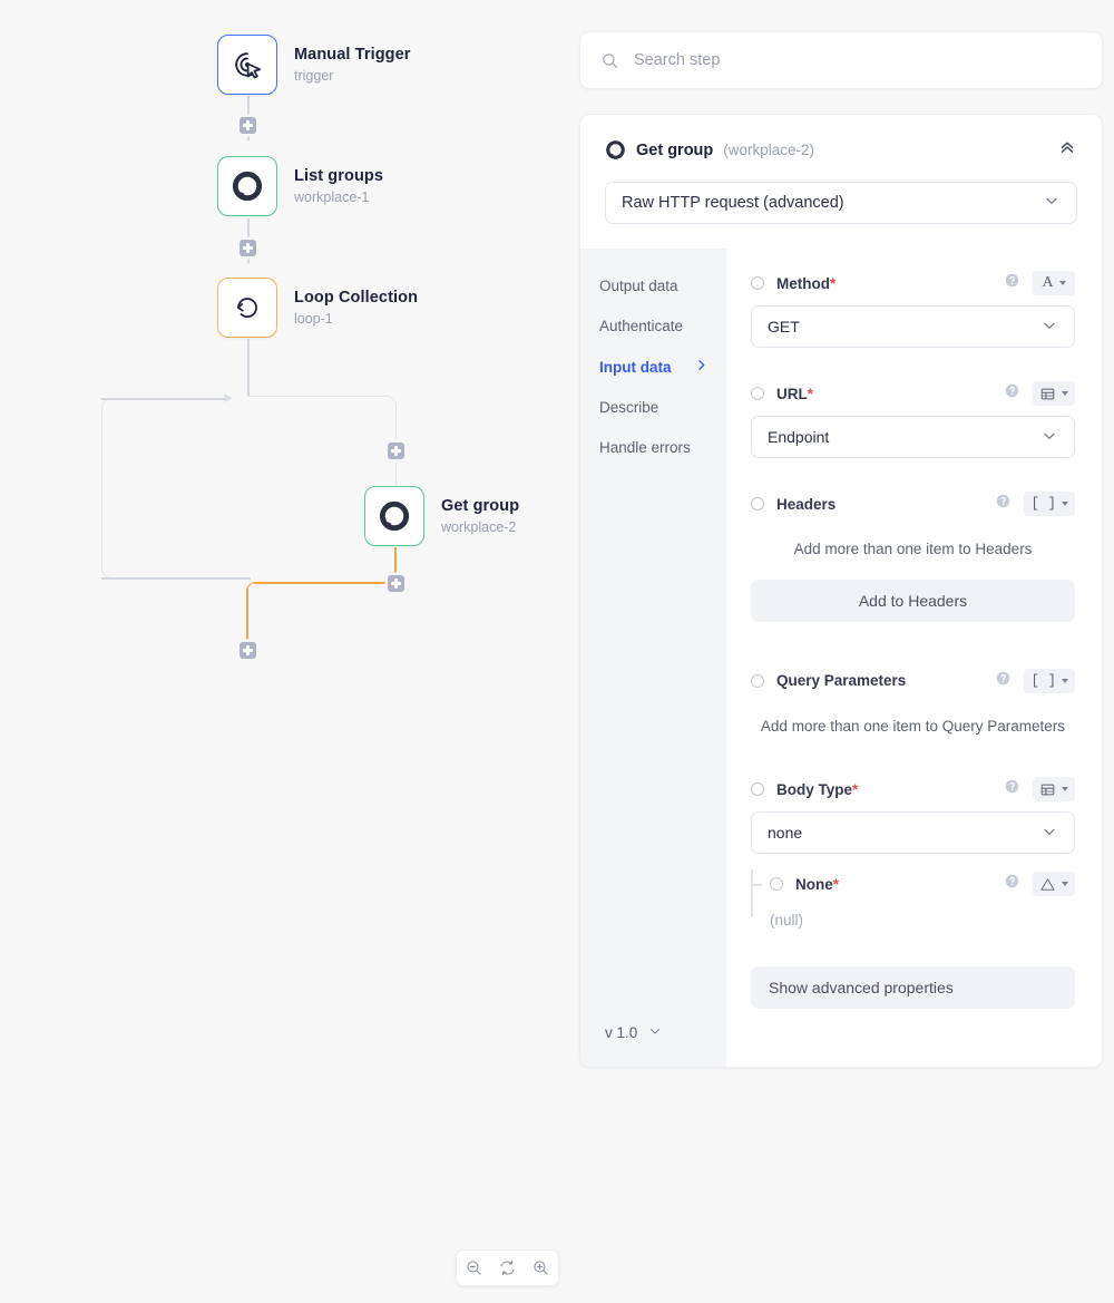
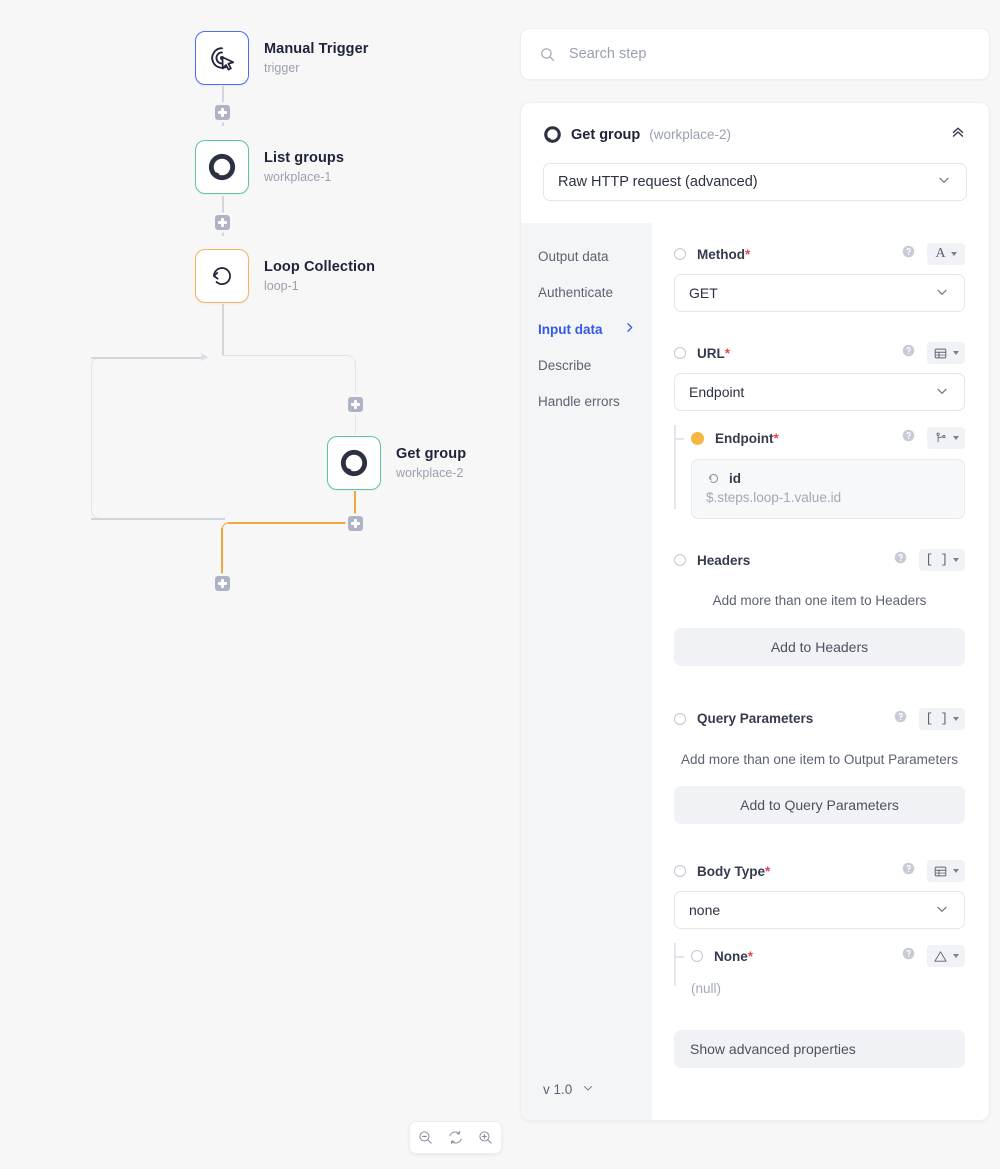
  Manual Trigger
  trigger
  List groups
  workplace-1
  Loop Collection
  loop-1
  Get group
  workplace-2
  Search step
  Get group
  (workplace-2)
  Raw HTTP request (advanced)
  Output data
  Authenticate
  Input data
  Describe
  Handle errors
  v 1.0
  Method*
  A
  GET
  URL*
  Endpoint
+ Endpoint*
+ id
+ $.steps.loop-1.value.id
  Headers
  [ ]
  Add more than one item to Headers
  Add to Headers
  Query Parameters
  [ ]
- Add more than one item to Query Parameters
+ Add more than one item to Output Parameters
+ Add to Query Parameters
  Body Type*
  none
  None*
  (null)
  Show advanced properties
